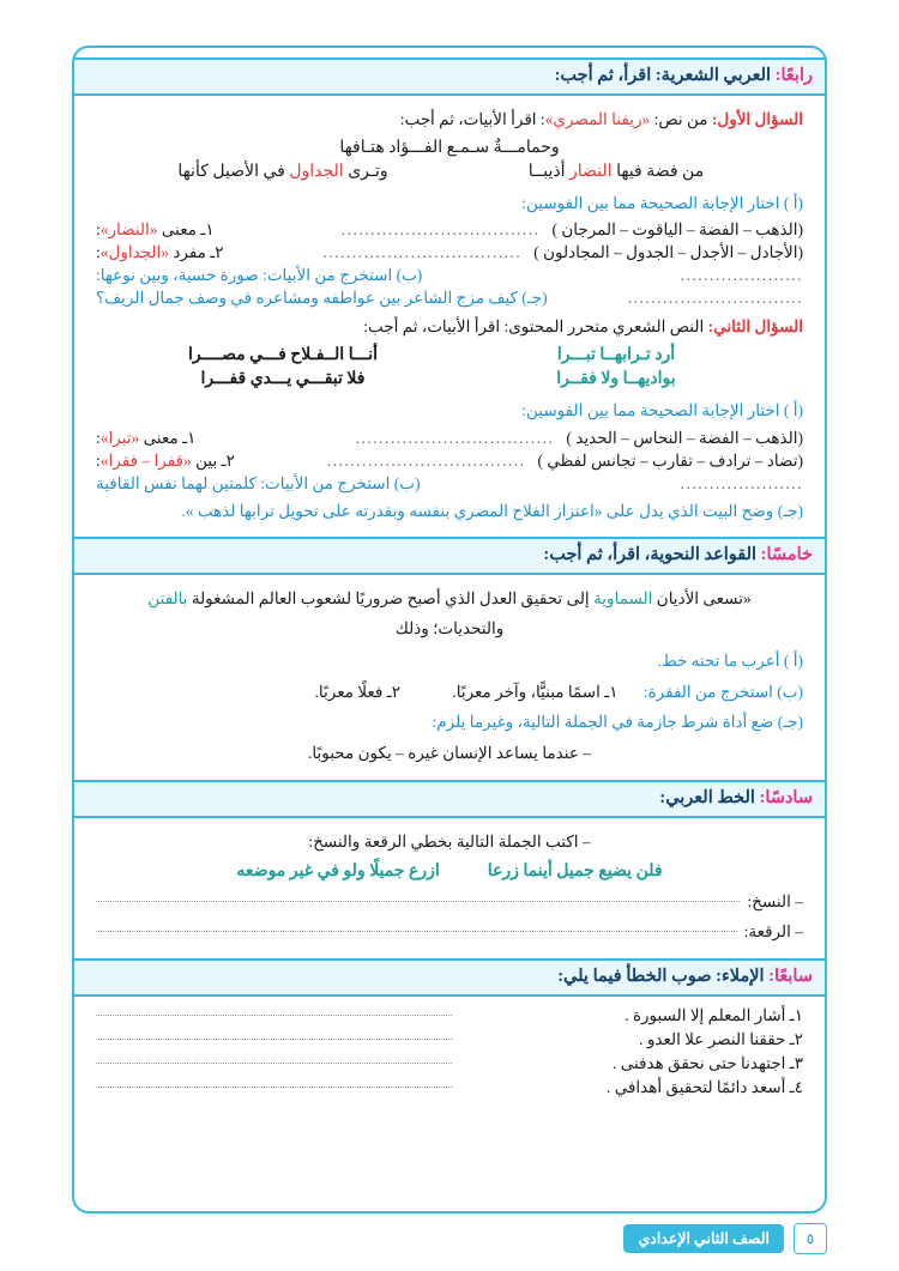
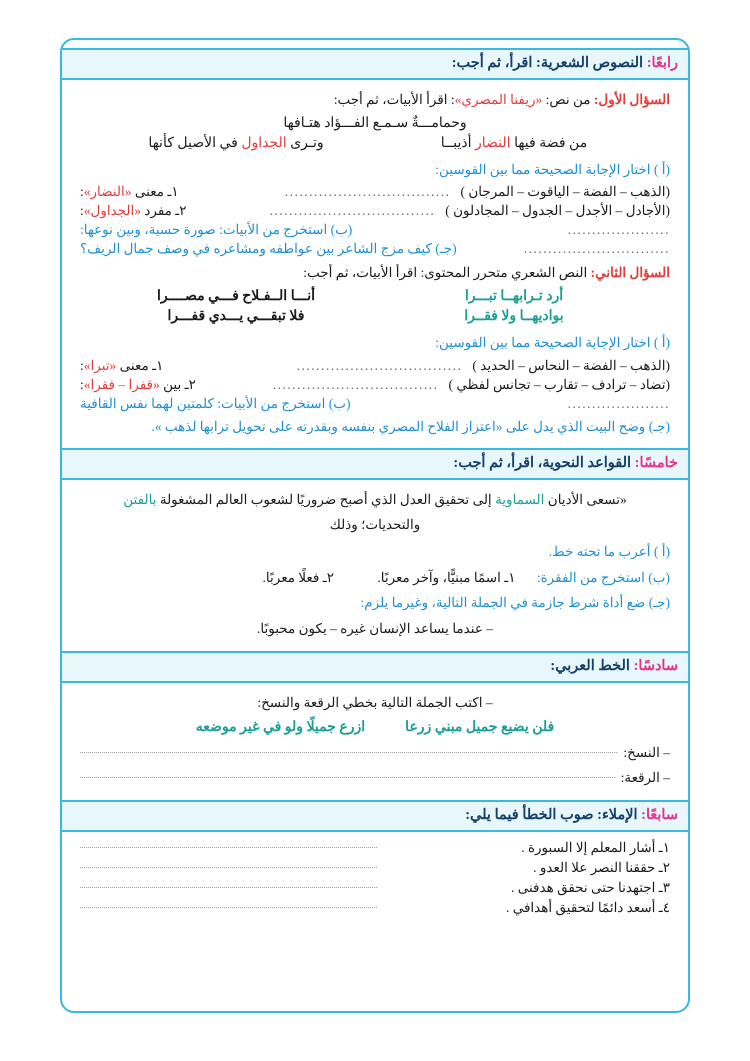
- رابعًا: العربي الشعرية: اقرأ، ثم أجب:
+ رابعًا: النصوص الشعرية: اقرأ، ثم أجب:
  السؤال الأول: من نص: «ريفنا المصري»: اقرأ الأبيات، ثم أجب:
  وحمامـــةٌ سـمـع الفـــؤاد هتـافها
  من فضة فيها النضار أذيبــا
  وتـرى الجداول في الأصيل كأنها
  (أ ) اختار الإجابة الصحيحة مما بين القوسين:
  (الذهب – الفضة – الياقوت – المرجان )
  ..................................
  ١ـ معنى «النضار»:
  (الأجادل – الأجدل – الجدول – المجادلون )
  ..................................
  ٢ـ مفرد «الجداول»:
  .....................
  (ب) استخرج من الأبيات: صورة حسية، وبين نوعها:
  ..............................
  (جـ) كيف مزج الشاعر بين عواطفه ومشاعره في وصف جمال الريف؟
  السؤال الثاني: النص الشعري متحرر المحتوى: اقرأ الأبيات، ثم أجب:
  أرد تـرابهــا تبـــرا
  أنـــا الــفـلاح فـــي مصــــرا
  بواديهــا ولا فقــرا
  فلا تبقـــي يـــدي قفـــرا
  (أ ) اختار الإجابة الصحيحة مما بين القوسين:
  (الذهب – الفضة – النحاس – الحديد )
  ..................................
  ١ـ معنى «تبرا»:
  (تضاد – ترادف – تقارب – تجانس لفظي )
  ..................................
  ٢ـ بين «قفرا – فقرا»:
  .....................
  (ب) استخرج من الأبيات: كلمتين لهما نفس القافية
  (جـ) وضح البيت الذي يدل على «اعتزاز الفلاح المصري بنفسه وبقدرته على تحويل ترابها لذهب ».
  خامسًا: القواعد النحوية، اقرأ، ثم أجب:
  «تسعى الأديان السماوية إلى تحقيق العدل الذي أصبح ضروريًا لشعوب العالم المشغولة بالفتن والتحديات؛ وذلك
  (أ ) أعرب ما تحته خط.
  (ب) استخرج من الفقرة: ١ـ اسمًا مبنيًّا، وآخر معربًا. ٢ـ فعلًا معربًا.
  (جـ) ضع أداة شرط جازمة في الجملة التالية، وغيرما يلزم:
  – عندما يساعد الإنسان غيره – يكون محبوبًا.
  سادسًا: الخط العربي:
  – اكتب الجملة التالية بخطي الرقعة والنسخ:
- فلن يضيع جميل أينما زرعا
+ فلن يضيع جميل مبني زرعا
  ازرع جميلًا ولو في غير موضعه
  – النسخ:
  – الرقعة:
  سابعًا: الإملاء: صوب الخطأ فيما يلي:
  ١ـ أشار المعلم إلا السبورة .
  ٢ـ حققنا النصر علا العدو .
  ٣ـ اجتهدنا حتى نحقق هدفنى .
  ٤ـ أسعد دائمًا لتحقيق أهدافي .
- ٥
- الصف الثاني الإعدادي
